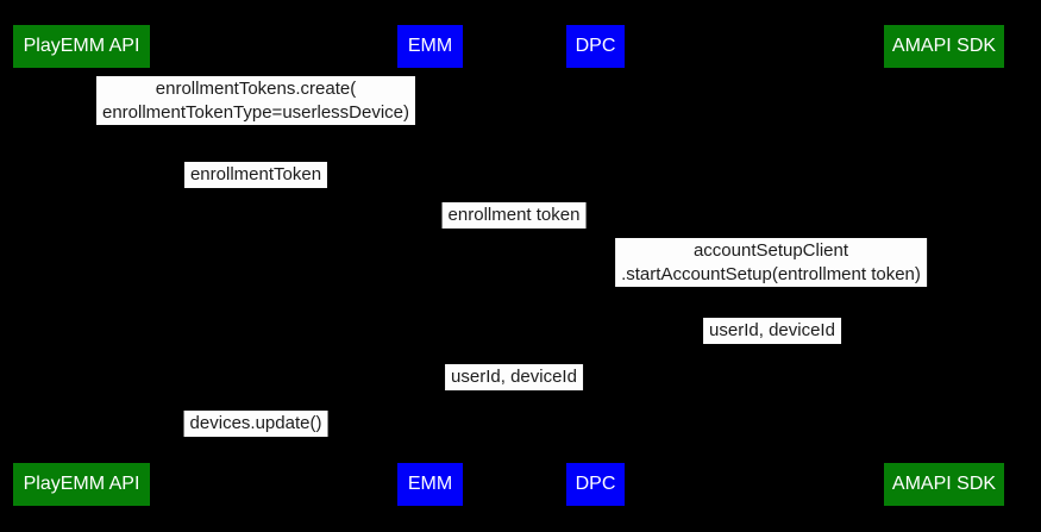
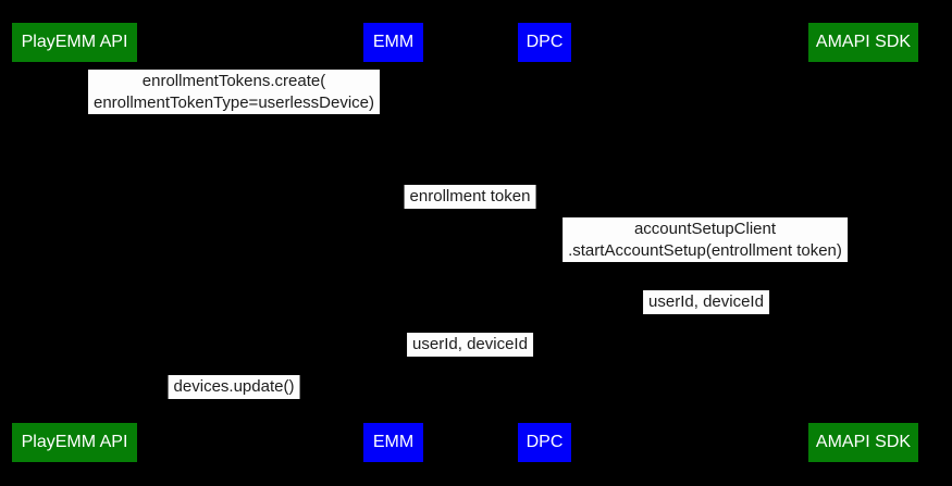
  PlayEMM API
  EMM
  DPC
  AMAPI SDK
  enrollmentTokens.create(
  enrollmentTokenType=userlessDevice)
- enrollmentToken
  enrollment token
  accountSetupClient
  .startAccountSetup(entrollment token)
  userId, deviceId
  userId, deviceId
  devices.update()
  PlayEMM API
  EMM
  DPC
  AMAPI SDK
